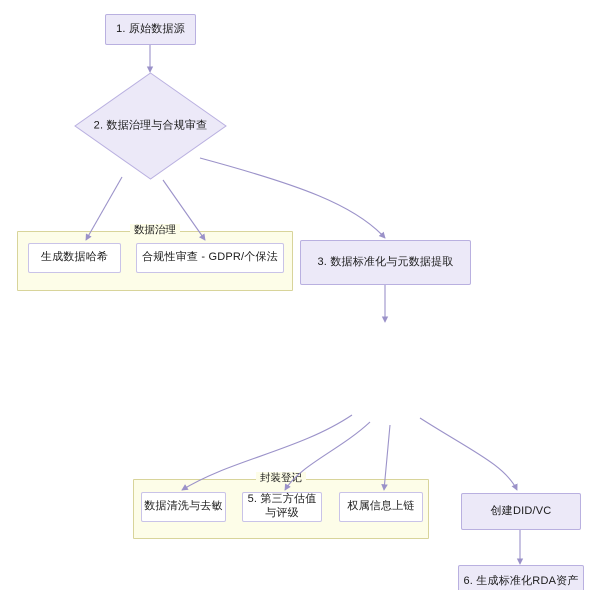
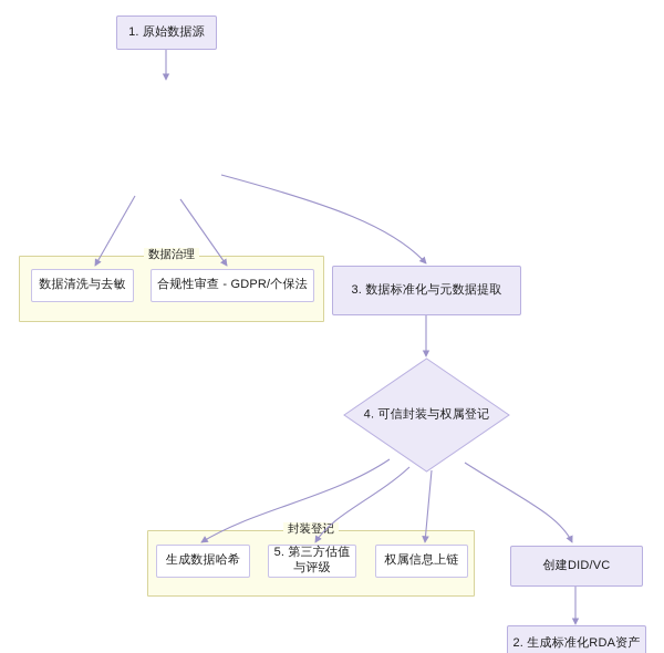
  数据治理
  封装登记
  1. 原始数据源
- 2. 数据治理与合规审查
- 生成数据哈希
+ 数据清洗与去敏
  合规性审查 - GDPR/个保法
  3. 数据标准化与元数据提取
+ 4. 可信封装与权属登记
- 数据清洗与去敏
+ 生成数据哈希
  5. 第三方估值与评级
  权属信息上链
  创建DID/VC
- 6. 生成标准化RDA资产
+ 2. 生成标准化RDA资产
